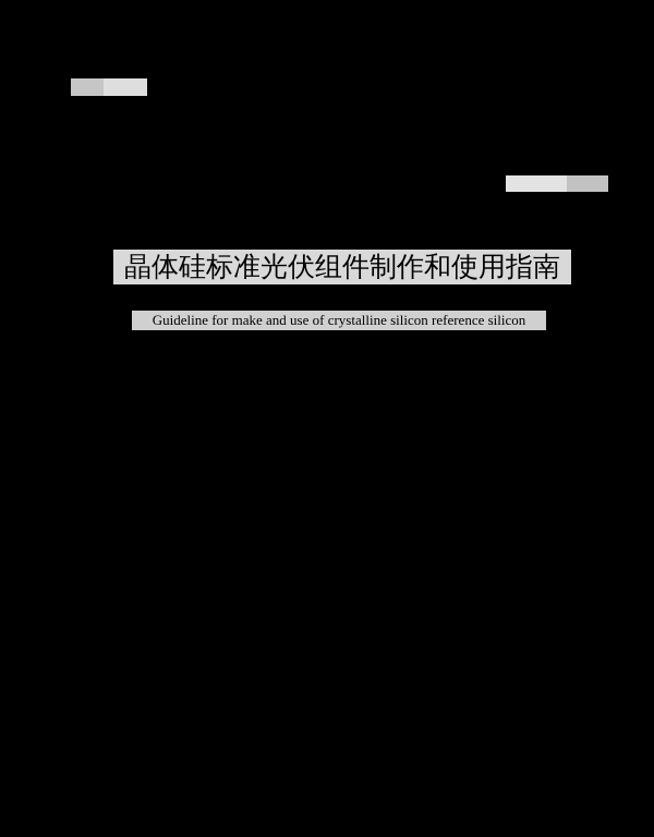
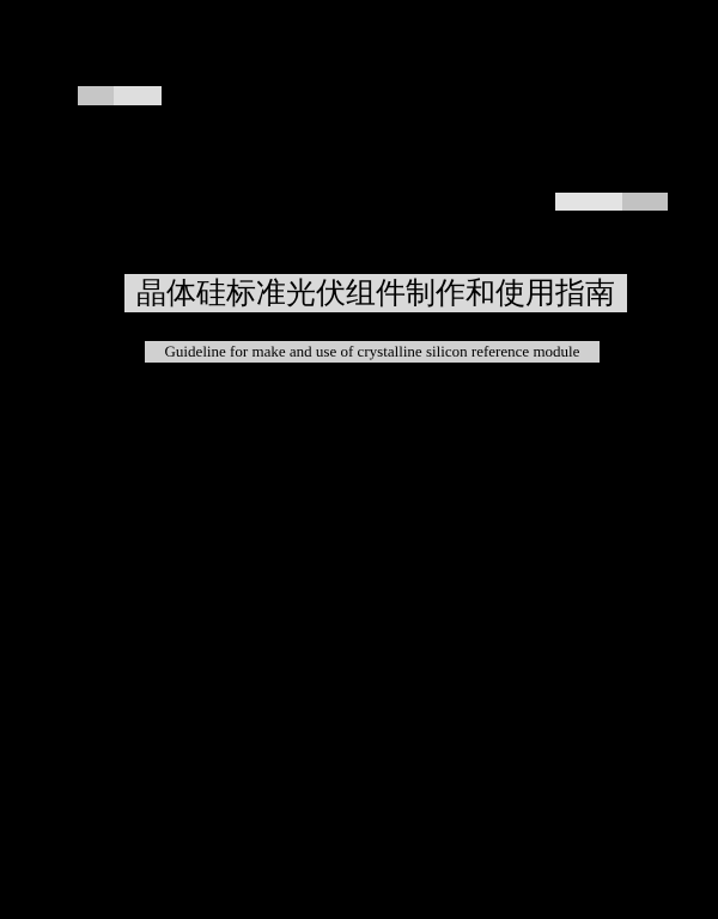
  晶体硅标准光伏组件制作和使用指南
- Guideline for make and use of crystalline silicon reference silicon
+ Guideline for make and use of crystalline silicon reference module
